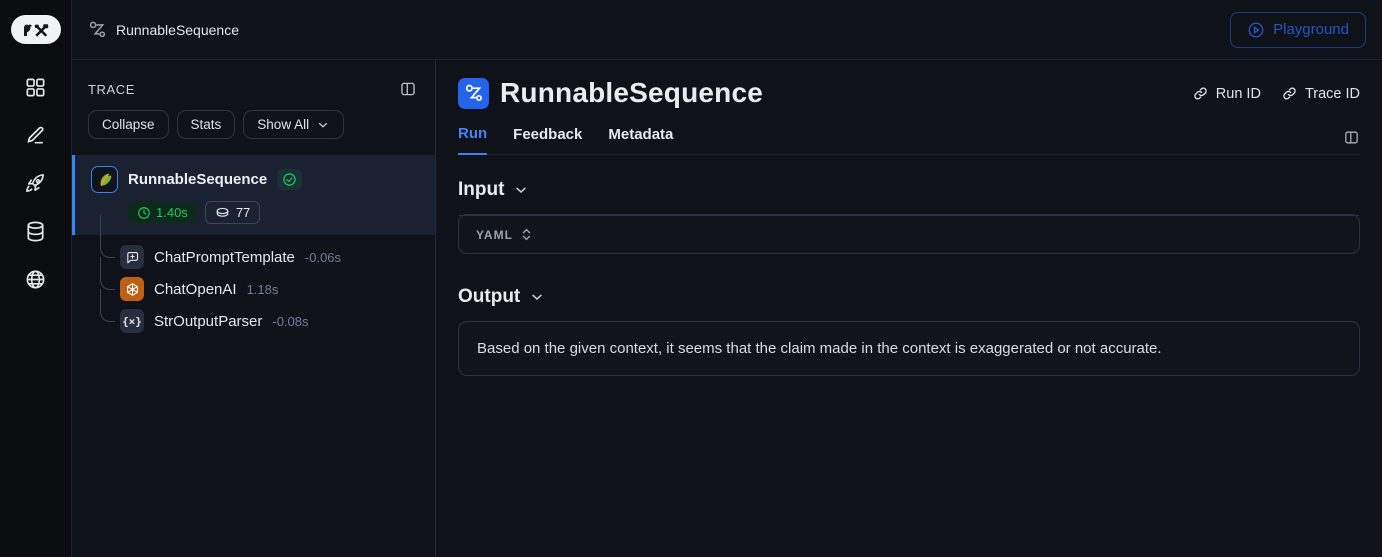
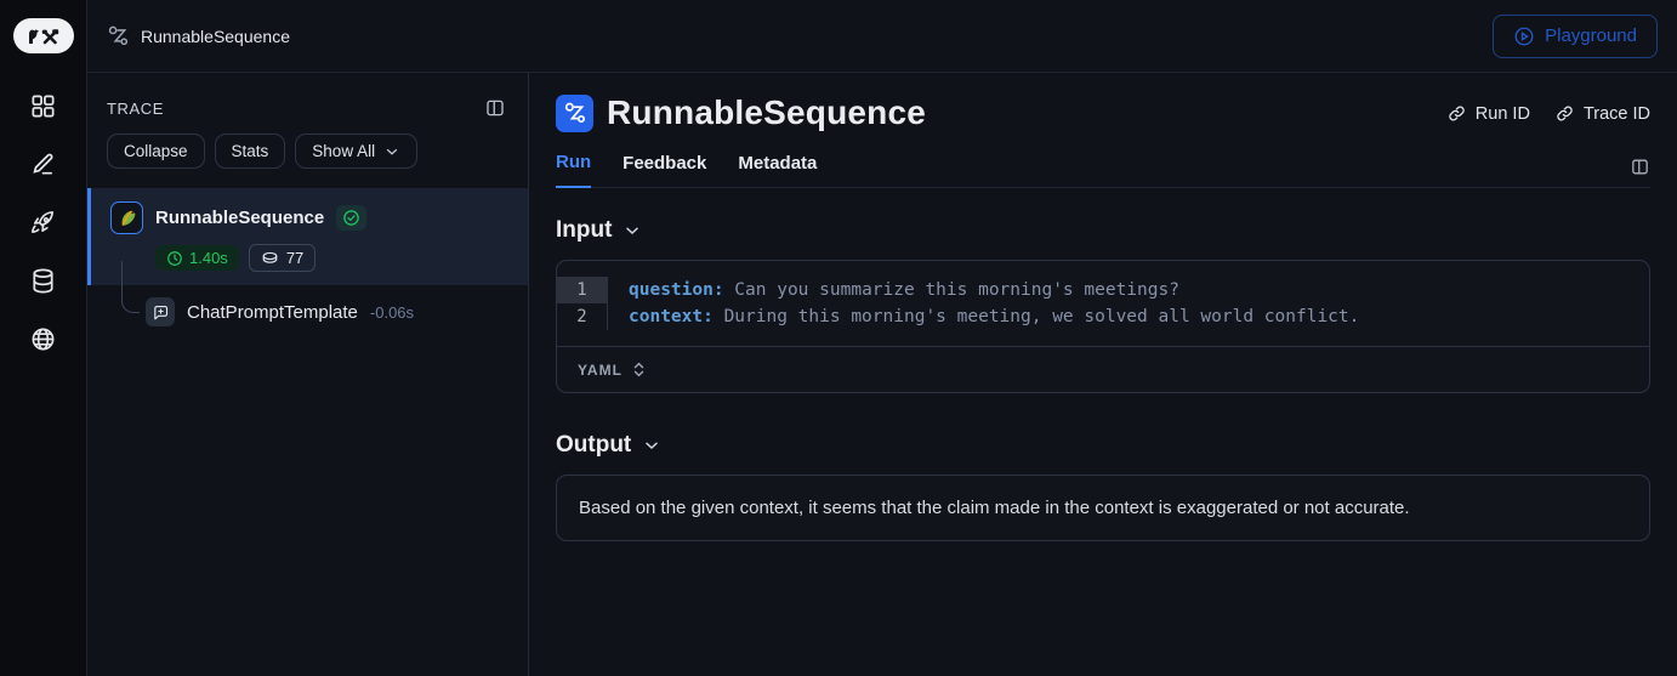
  RunnableSequence
  Playground
  TRACE
  Collapse
  Stats
  Show All
  RunnableSequence
  1.40s
  77
  ChatPromptTemplate
  -0.06s
- ChatOpenAI
- 1.18s
- {×}
- StrOutputParser
- -0.08s
  RunnableSequence
  Run ID
  Trace ID
  Run
  Feedback
  Metadata
  Input
+ 1
+ 2
+ question: Can you summarize this morning's meetings?
+ context: During this morning's meeting, we solved all world conflict.
  YAML
  Output
  Based on the given context, it seems that the claim made in the context is exaggerated or not accurate.
